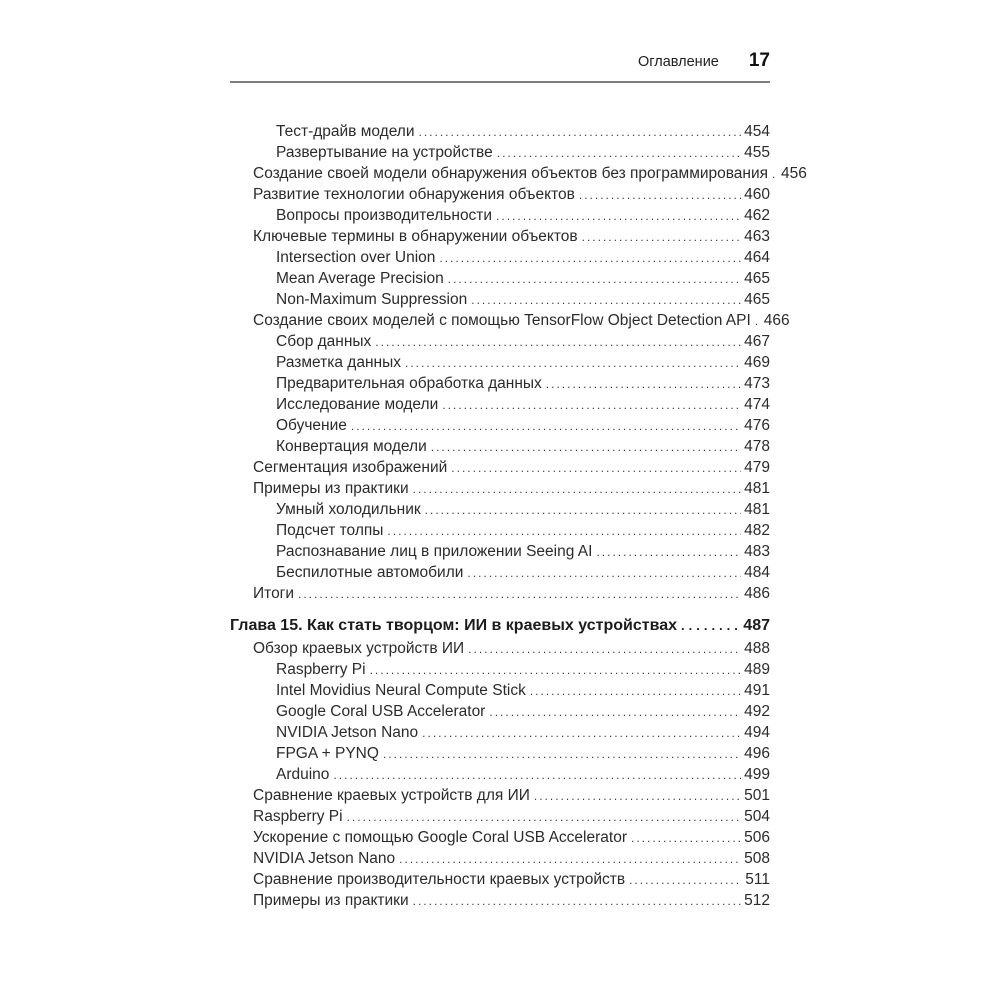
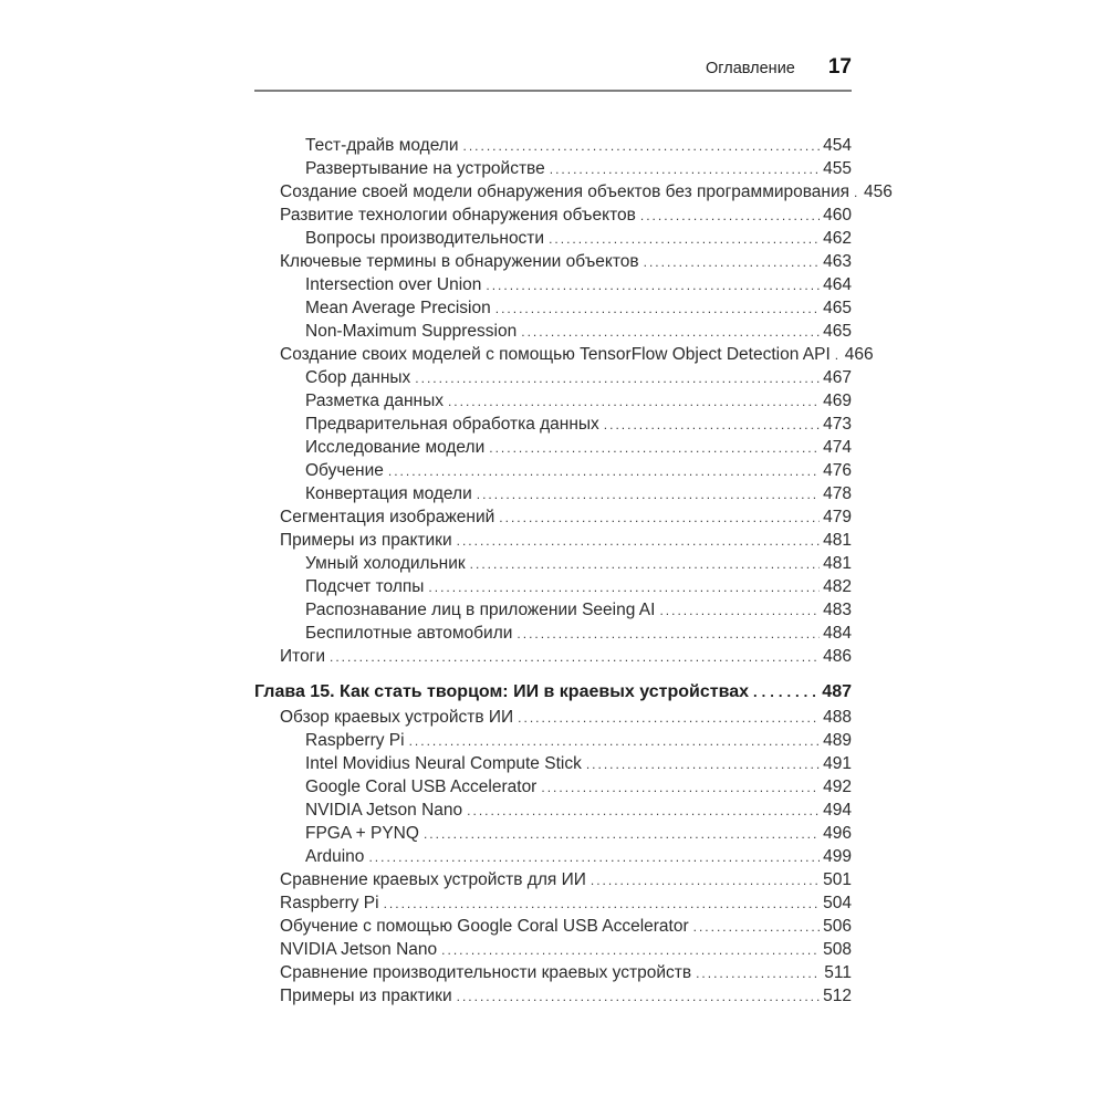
  Оглавление
  17
  Тест-драйв модели
  454
  Развертывание на устройстве
  455
  Создание своей модели обнаружения объектов без программирования
  456
  Развитие технологии обнаружения объектов
  460
  Вопросы производительности
  462
  Ключевые термины в обнаружении объектов
  463
  Intersection over Union
  464
  Mean Average Precision
  465
  Non-Maximum Suppression
  465
  Создание своих моделей с помощью TensorFlow Object Detection API
  466
  Сбор данных
  467
  Разметка данных
  469
  Предварительная обработка данных
  473
  Исследование модели
  474
  Обучение
  476
  Конвертация модели
  478
  Сегментация изображений
  479
  Примеры из практики
  481
  Умный холодильник
  481
  Подсчет толпы
  482
  Распознавание лиц в приложении Seeing AI
  483
  Беспилотные автомобили
  484
  Итоги
  486
  Глава 15. Как стать творцом: ИИ в краевых устройствах
  487
  Обзор краевых устройств ИИ
  488
  Raspberry Pi
  489
  Intel Movidius Neural Compute Stick
  491
  Google Coral USB Accelerator
  492
  NVIDIA Jetson Nano
  494
  FPGA + PYNQ
  496
  Arduino
  499
  Сравнение краевых устройств для ИИ
  501
  Raspberry Pi
  504
- Ускорение с помощью Google Coral USB Accelerator
+ Обучение с помощью Google Coral USB Accelerator
  506
  NVIDIA Jetson Nano
  508
  Сравнение производительности краевых устройств
  511
  Примеры из практики
  512
